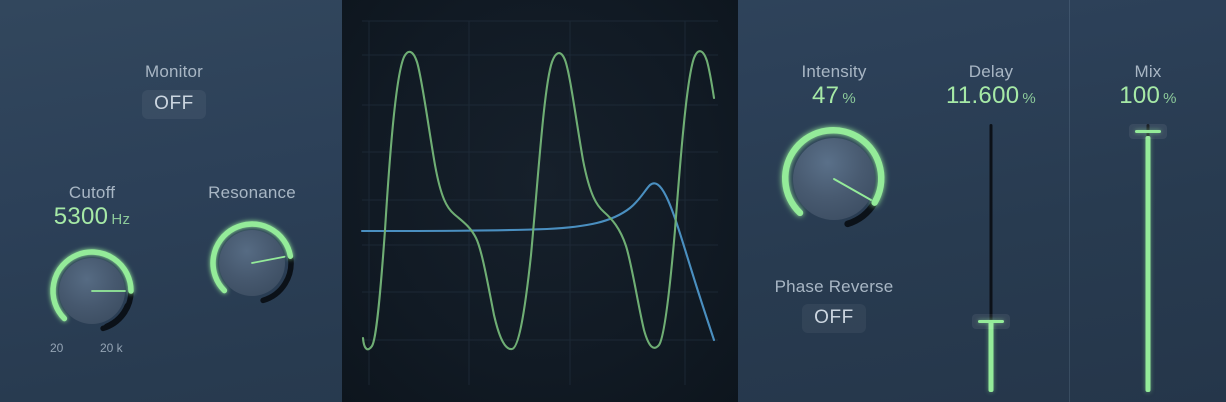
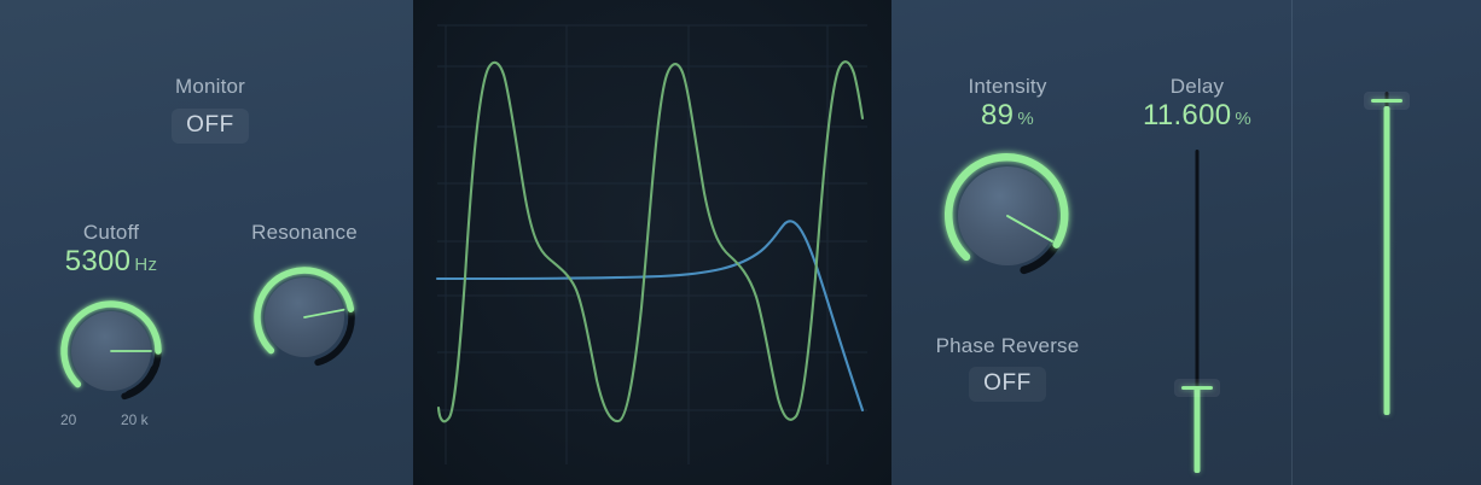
  Monitor
  OFF
  Cutoff
  5300 Hz
  20
  20 k
  Resonance
  Intensity
- 47 %
+ 89 %
  Phase Reverse
  OFF
  Delay
  11.600 %
- Mix
- 100 %
